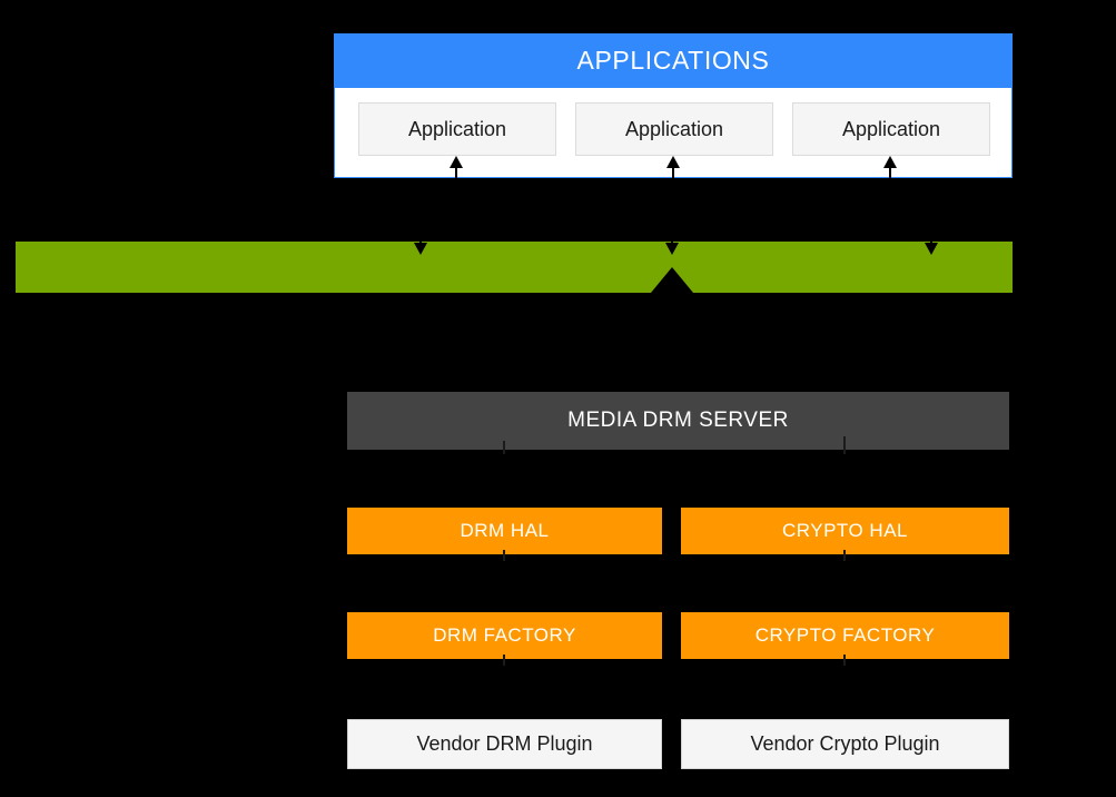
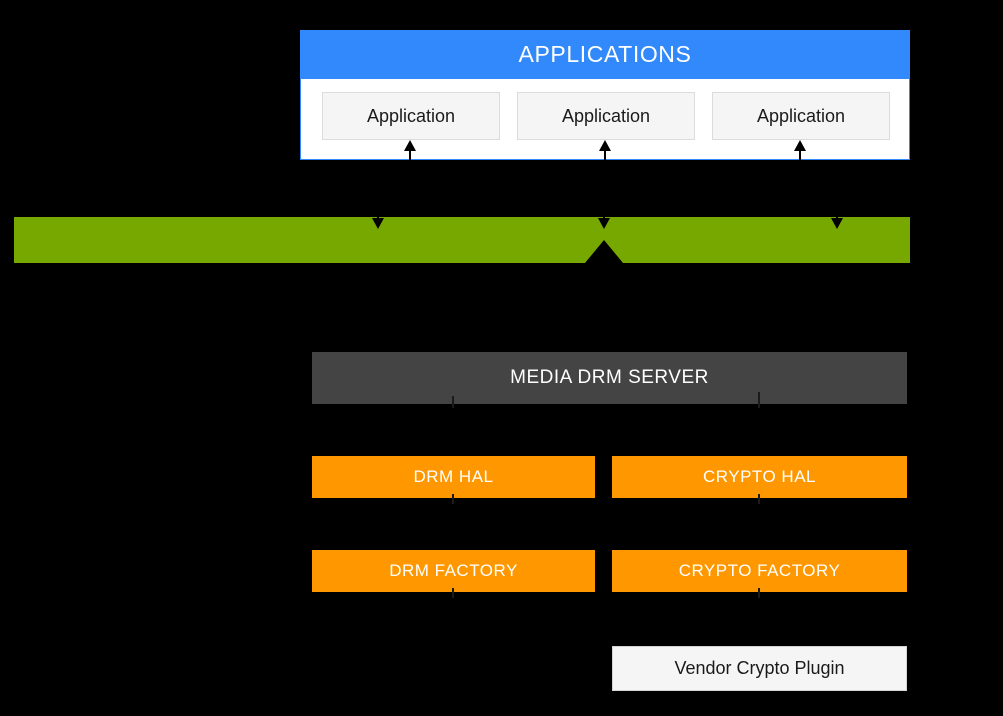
  APPLICATIONS
  Application
  Application
  Application
  MEDIA DRM SERVER
  DRM HAL
  CRYPTO HAL
  DRM FACTORY
  CRYPTO FACTORY
- Vendor DRM Plugin
  Vendor Crypto Plugin
